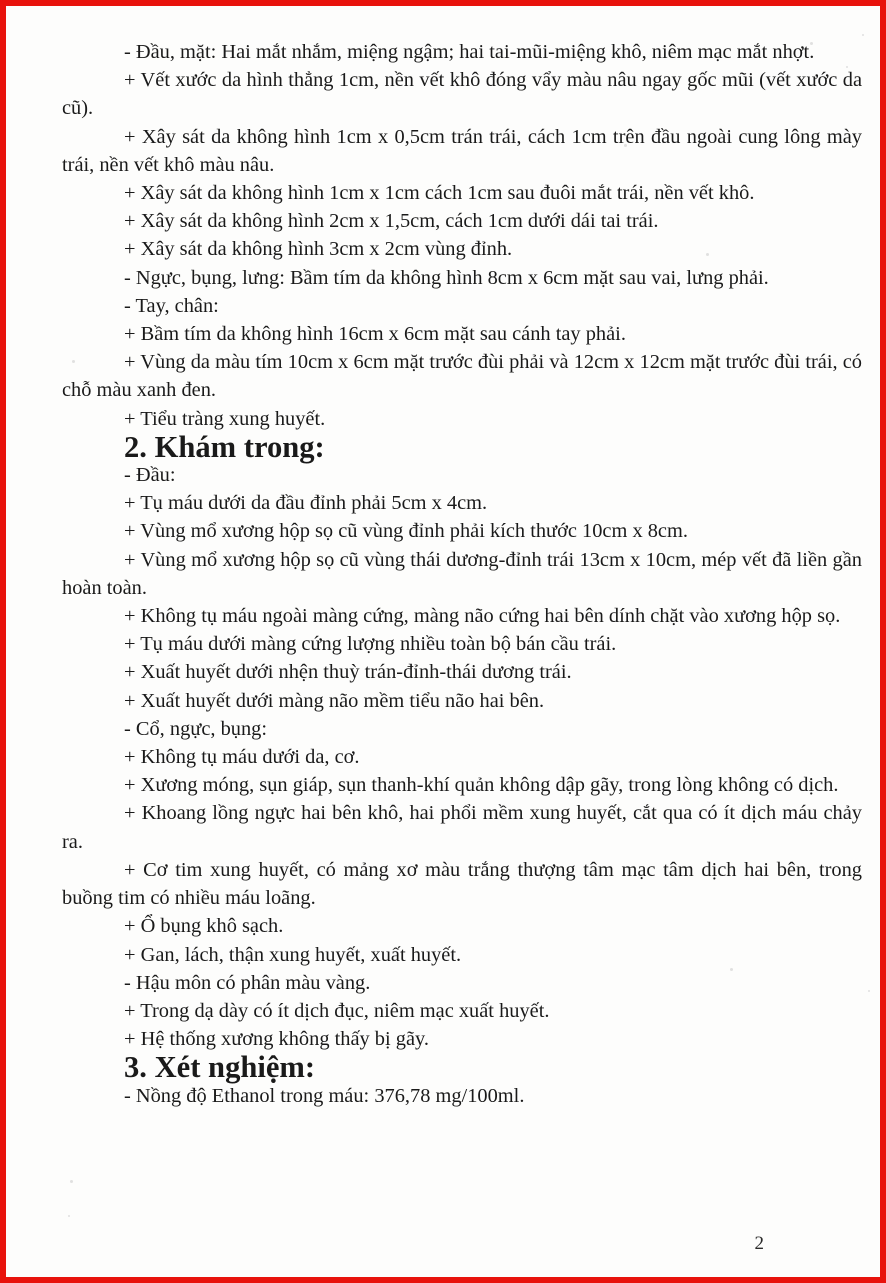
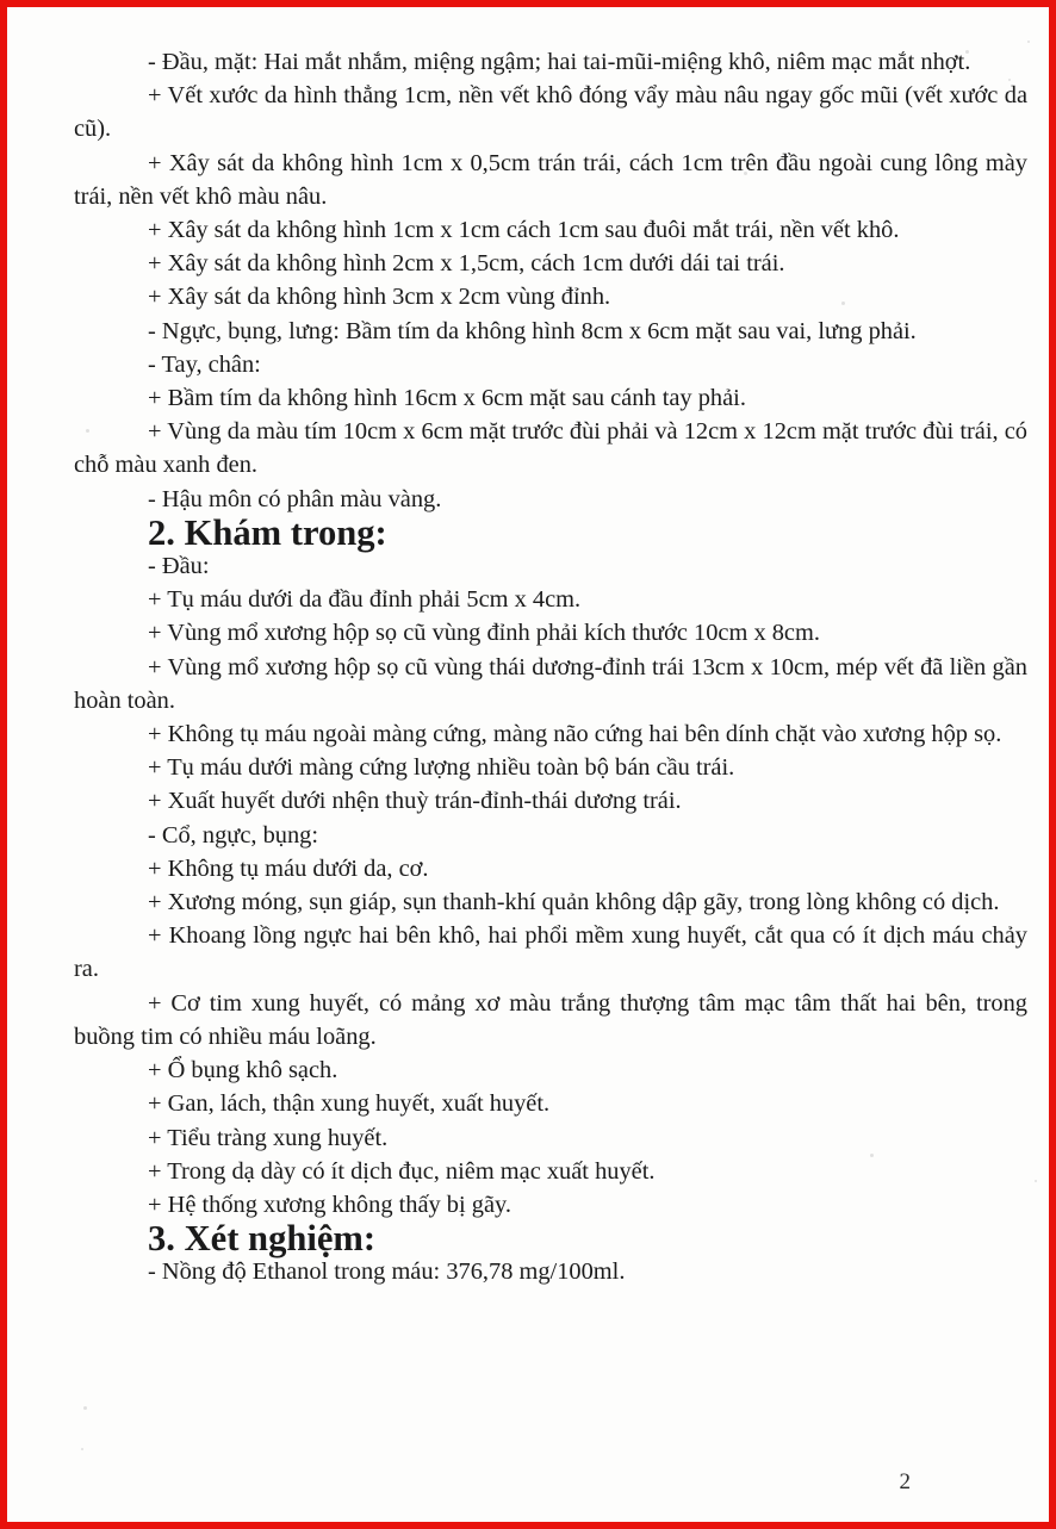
  - Đầu, mặt: Hai mắt nhắm, miệng ngậm; hai tai-mũi-miệng khô, niêm mạc mắt nhợt.
  + Vết xước da hình thẳng 1cm, nền vết khô đóng vẩy màu nâu ngay gốc mũi (vết xước da cũ).
  + Xây sát da không hình 1cm x 0,5cm trán trái, cách 1cm trên đầu ngoài cung lông mày trái, nền vết khô màu nâu.
  + Xây sát da không hình 1cm x 1cm cách 1cm sau đuôi mắt trái, nền vết khô.
  + Xây sát da không hình 2cm x 1,5cm, cách 1cm dưới dái tai trái.
  + Xây sát da không hình 3cm x 2cm vùng đỉnh.
  - Ngực, bụng, lưng: Bầm tím da không hình 8cm x 6cm mặt sau vai, lưng phải.
  - Tay, chân:
  + Bầm tím da không hình 16cm x 6cm mặt sau cánh tay phải.
  + Vùng da màu tím 10cm x 6cm mặt trước đùi phải và 12cm x 12cm mặt trước đùi trái, có chỗ màu xanh đen.
- + Tiểu tràng xung huyết.
+ - Hậu môn có phân màu vàng.
  2. Khám trong:
  - Đầu:
  + Tụ máu dưới da đầu đỉnh phải 5cm x 4cm.
  + Vùng mổ xương hộp sọ cũ vùng đỉnh phải kích thước 10cm x 8cm.
  + Vùng mổ xương hộp sọ cũ vùng thái dương-đỉnh trái 13cm x 10cm, mép vết đã liền gần hoàn toàn.
  + Không tụ máu ngoài màng cứng, màng não cứng hai bên dính chặt vào xương hộp sọ.
  + Tụ máu dưới màng cứng lượng nhiều toàn bộ bán cầu trái.
  + Xuất huyết dưới nhện thuỳ trán-đỉnh-thái dương trái.
- + Xuất huyết dưới màng não mềm tiểu não hai bên.
  - Cổ, ngực, bụng:
  + Không tụ máu dưới da, cơ.
  + Xương móng, sụn giáp, sụn thanh-khí quản không dập gãy, trong lòng không có dịch.
  + Khoang lồng ngực hai bên khô, hai phổi mềm xung huyết, cắt qua có ít dịch máu chảy ra.
- + Cơ tim xung huyết, có mảng xơ màu trắng thượng tâm mạc tâm dịch hai bên, trong buồng tim có nhiều máu loãng.
+ + Cơ tim xung huyết, có mảng xơ màu trắng thượng tâm mạc tâm thất hai bên, trong buồng tim có nhiều máu loãng.
  + Ổ bụng khô sạch.
  + Gan, lách, thận xung huyết, xuất huyết.
- - Hậu môn có phân màu vàng.
+ + Tiểu tràng xung huyết.
  + Trong dạ dày có ít dịch đục, niêm mạc xuất huyết.
  + Hệ thống xương không thấy bị gãy.
  3. Xét nghiệm:
  - Nồng độ Ethanol trong máu: 376,78 mg/100ml.
  2
